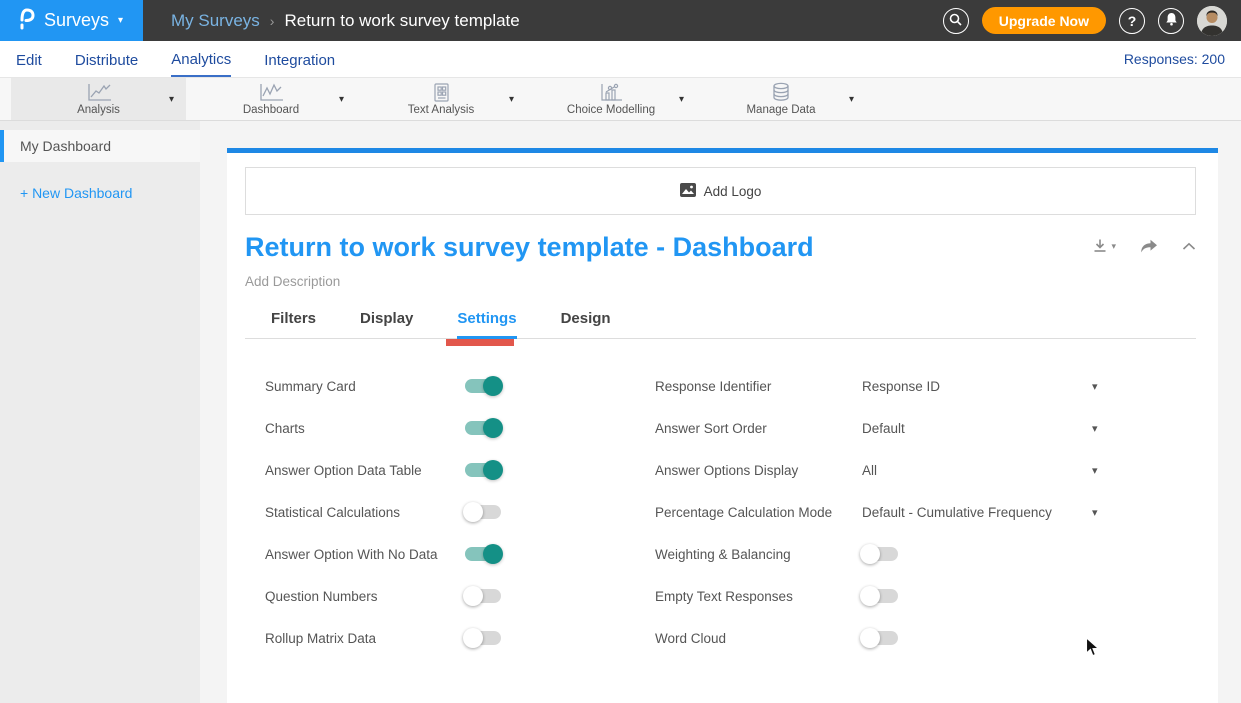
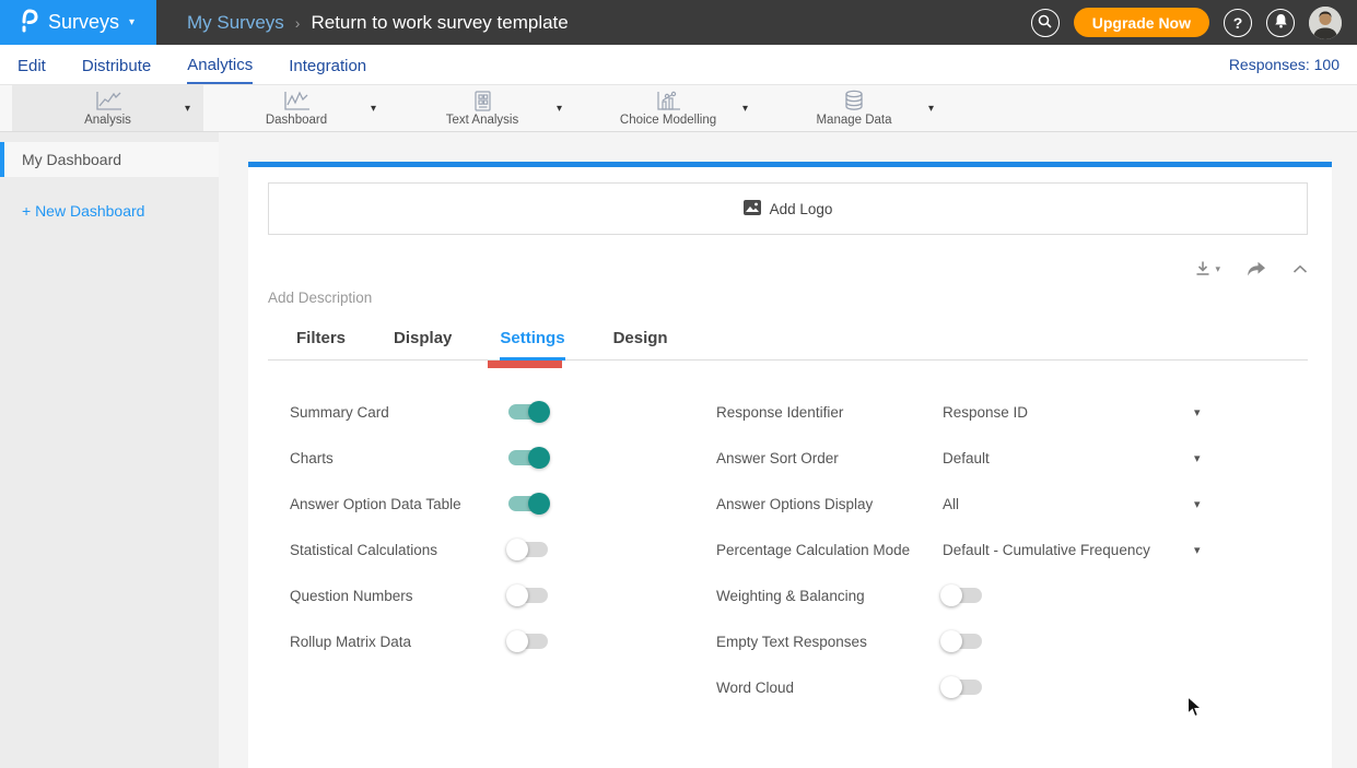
  Surveys
  ▾
  My Surveys
  ›
  Return to work survey template
  Upgrade Now
  ?
  Edit
  Distribute
  Analytics
  Integration
- Responses: 200
+ Responses: 100
  Analysis
  ▾
  Dashboard
  ▾
  Text Analysis
  ▾
  Choice Modelling
  ▾
  Manage Data
  ▾
  My Dashboard
  + New Dashboard
  Add Logo
- Return to work survey template - Dashboard
  ▾
  Add Description
  Filters
  Display
  Settings
  Design
  Summary Card
  Charts
  Answer Option Data Table
  Statistical Calculations
- Answer Option With No Data
  Question Numbers
  Rollup Matrix Data
  Response Identifier
  Response ID
  ▾
  Answer Sort Order
  Default
  ▾
  Answer Options Display
  All
  ▾
  Percentage Calculation Mode
  Default - Cumulative Frequency
  ▾
  Weighting & Balancing
  Empty Text Responses
  Word Cloud
